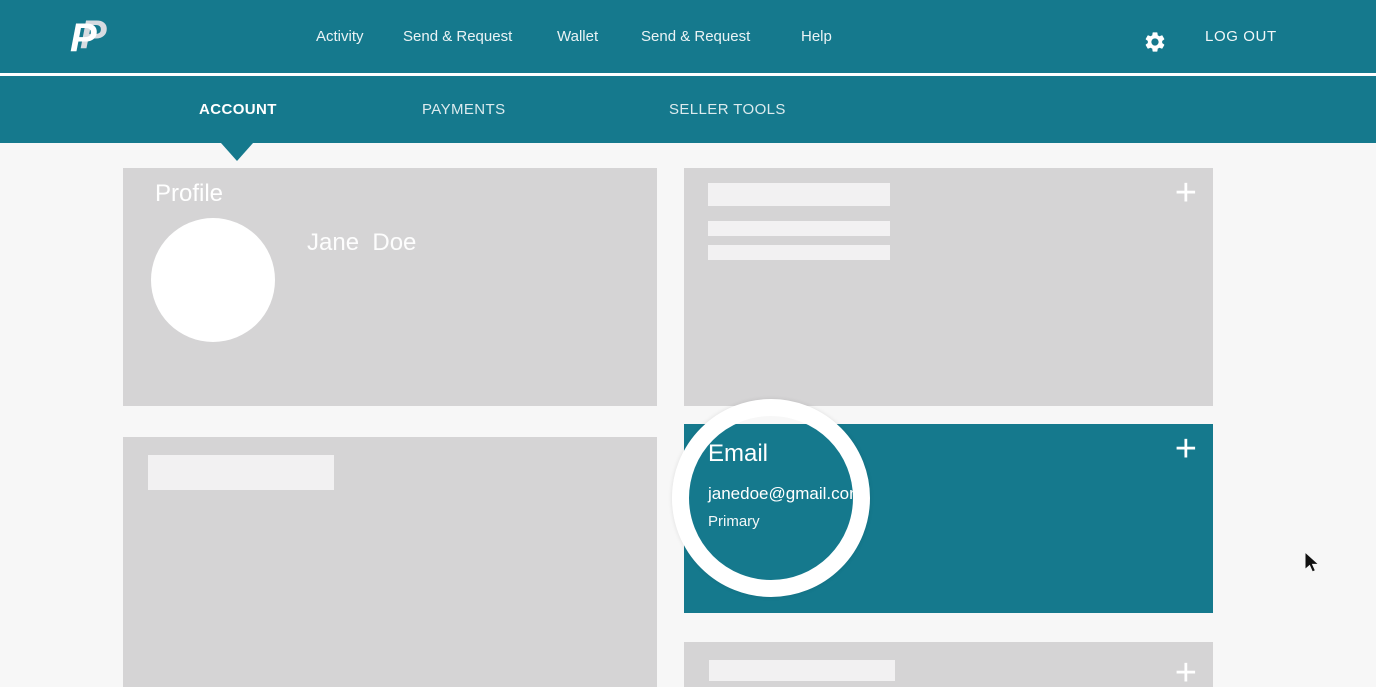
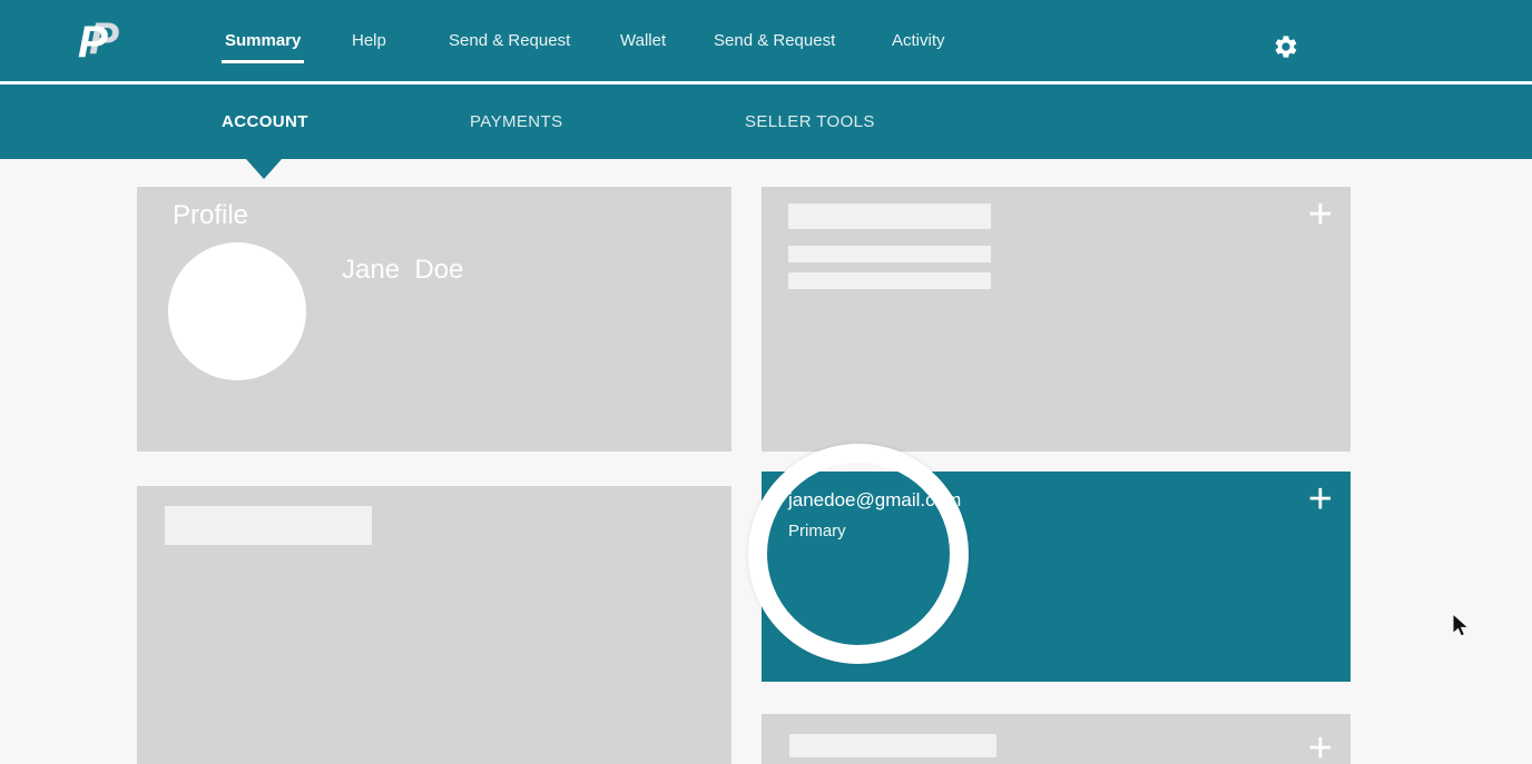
  P
  P
+ Summary
- Activity
+ Help
  Send & Request
  Wallet
  Send & Request
- Help
+ Activity
- LOG OUT
  ACCOUNT
  PAYMENTS
  SELLER TOOLS
  Profile
  Jane Doe
  +
- Email
  janedoe@gmail.com
  Primary
  +
  +
